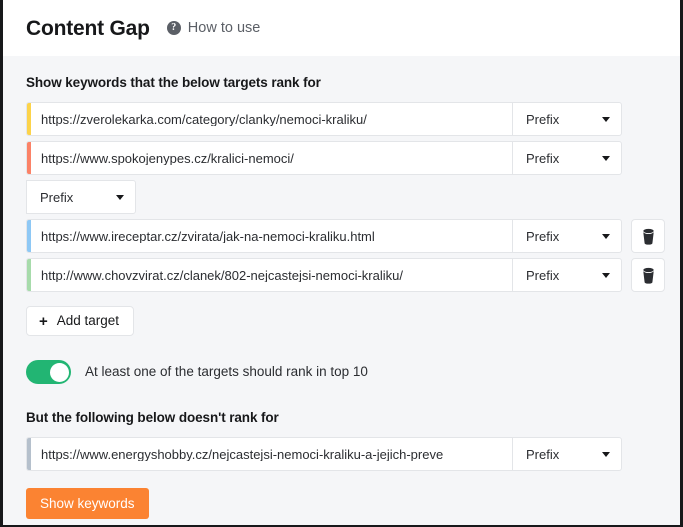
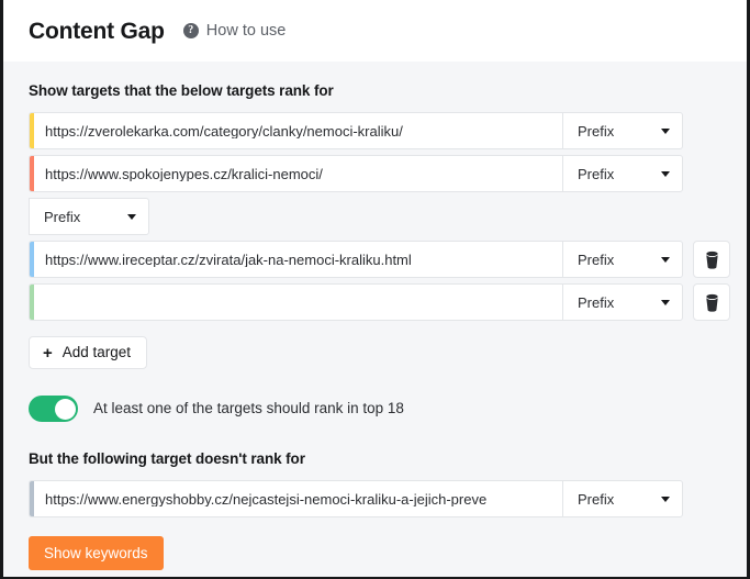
  Content Gap
  ?
  How to use
- Show keywords that the below targets rank for
+ Show targets that the below targets rank for
  https://zverolekarka.com/category/clanky/nemoci-kraliku/
  Prefix
  https://www.spokojenypes.cz/kralici-nemoci/
  Prefix
  Prefix
  https://www.ireceptar.cz/zvirata/jak-na-nemoci-kraliku.html
  Prefix
- http://www.chovzvirat.cz/clanek/802-nejcastejsi-nemoci-kraliku/
  Prefix
  +
  Add target
- At least one of the targets should rank in top 10
+ At least one of the targets should rank in top 18
- But the following below doesn't rank for
+ But the following target doesn't rank for
  https://www.energyshobby.cz/nejcastejsi-nemoci-kraliku-a-jejich-preve
  Prefix
  Show keywords
